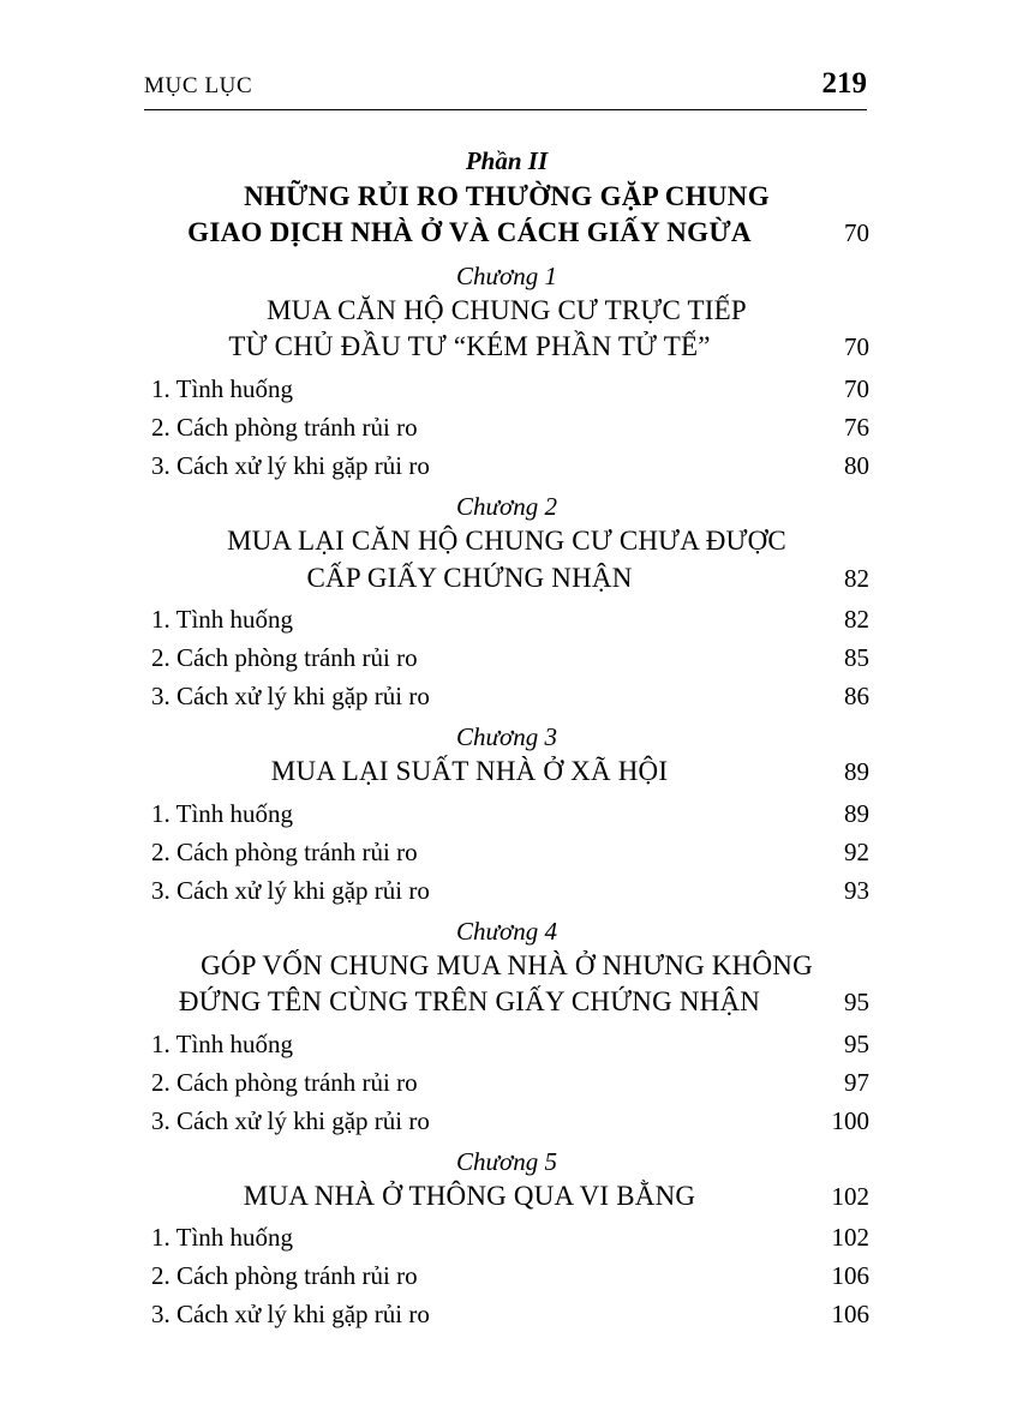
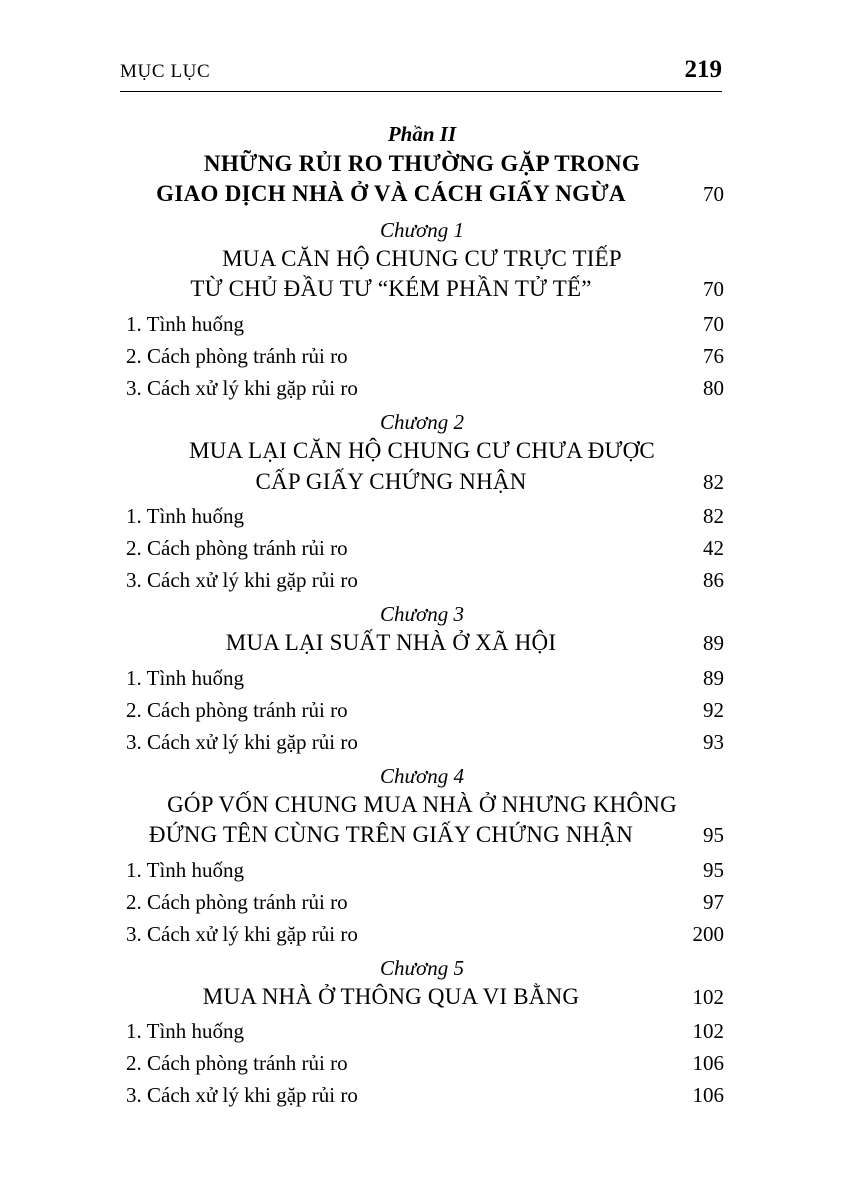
  MỤC LỤC
  219
  Phần II
- NHỮNG RỦI RO THƯỜNG GẶP CHUNG
+ NHỮNG RỦI RO THƯỜNG GẶP TRONG
  GIAO DỊCH NHÀ Ở VÀ CÁCH GIẤY NGỪA
  70
  Chương 1
  MUA CĂN HỘ CHUNG CƯ TRỰC TIẾP
  TỪ CHỦ ĐẦU TƯ “KÉM PHẦN TỬ TẾ”
  70
  1. Tình huống
  70
  2. Cách phòng tránh rủi ro
  76
  3. Cách xử lý khi gặp rủi ro
  80
  Chương 2
  MUA LẠI CĂN HỘ CHUNG CƯ CHƯA ĐƯỢC
  CẤP GIẤY CHỨNG NHẬN
  82
  1. Tình huống
  82
  2. Cách phòng tránh rủi ro
- 85
+ 42
  3. Cách xử lý khi gặp rủi ro
  86
  Chương 3
  MUA LẠI SUẤT NHÀ Ở XÃ HỘI
  89
  1. Tình huống
  89
  2. Cách phòng tránh rủi ro
  92
  3. Cách xử lý khi gặp rủi ro
  93
  Chương 4
  GÓP VỐN CHUNG MUA NHÀ Ở NHƯNG KHÔNG
  ĐỨNG TÊN CÙNG TRÊN GIẤY CHỨNG NHẬN
  95
  1. Tình huống
  95
  2. Cách phòng tránh rủi ro
  97
  3. Cách xử lý khi gặp rủi ro
- 100
+ 200
  Chương 5
  MUA NHÀ Ở THÔNG QUA VI BẰNG
  102
  1. Tình huống
  102
  2. Cách phòng tránh rủi ro
  106
  3. Cách xử lý khi gặp rủi ro
  106
